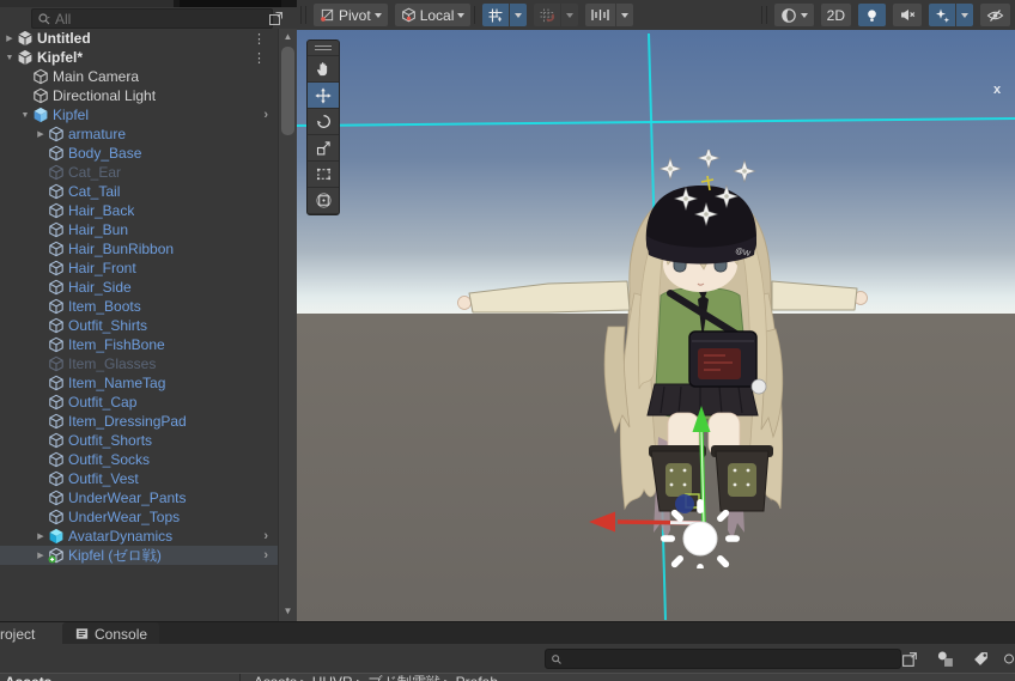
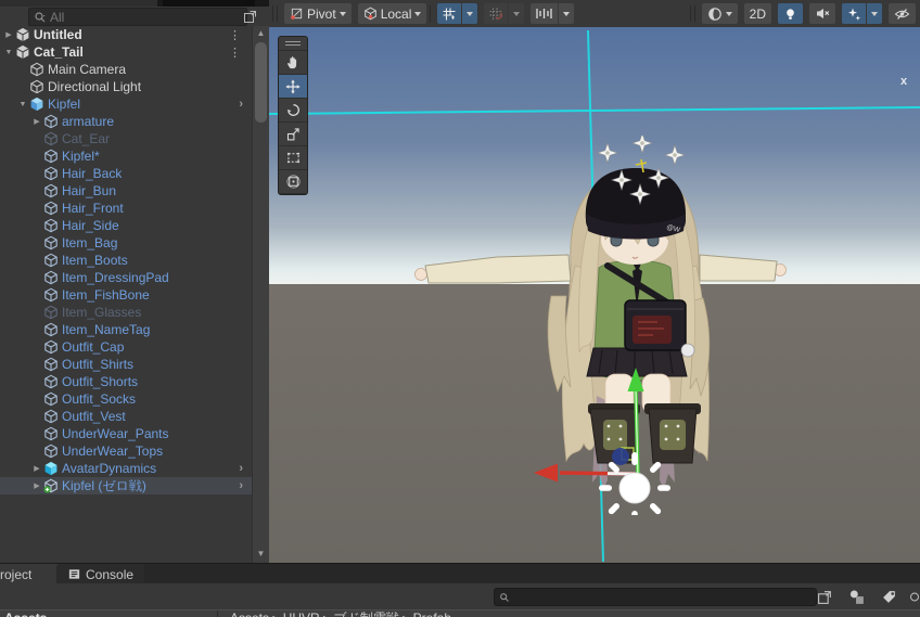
  All
  Untitled
  ⋮
- Kipfel*
+ Cat_Tail
  ⋮
  Main Camera
  Directional Light
  Kipfel
  ›
  armature
- Body_Base
  Cat_Ear
- Cat_Tail
+ Kipfel*
  Hair_Back
  Hair_Bun
- Hair_BunRibbon
  Hair_Front
  Hair_Side
+ Item_Bag
  Item_Boots
- Outfit_Shirts
+ Item_DressingPad
  Item_FishBone
  Item_Glasses
  Item_NameTag
  Outfit_Cap
- Item_DressingPad
+ Outfit_Shirts
  Outfit_Shorts
  Outfit_Socks
  Outfit_Vest
  UnderWear_Pants
  UnderWear_Tops
  AvatarDynamics
  ›
  Kipfel (ゼロ戦)
  ›
  ▲
  ▼
  Pivot
  Local
  2D
  x
  roject
  Console
